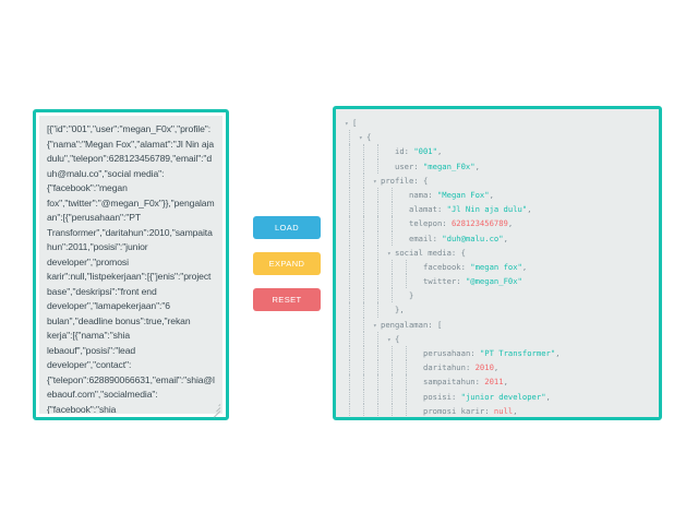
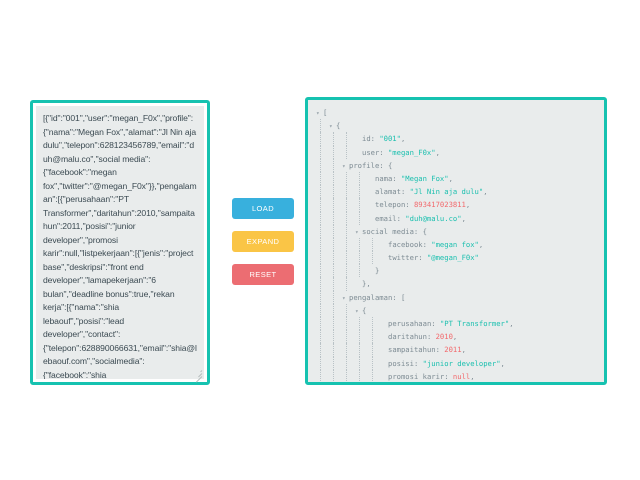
  LOAD
  EXPAND
  RESET
  id: "001",
  user: "megan_F0x",
  profile: {
  nama: "Megan Fox",
  alamat: "Jl Nin aja dulu",
- telepon: 628123456789,
+ telepon: 893417023811,
  email: "duh@malu.co",
  social media: {
  facebook: "megan fox",
  twitter: "@megan_F0x"
  }
  },
  pengalaman: [
  perusahaan: "PT Transformer",
  daritahun: 2010,
  sampaitahun: 2011,
  posisi: "junior developer",
  promosi karir: null,
